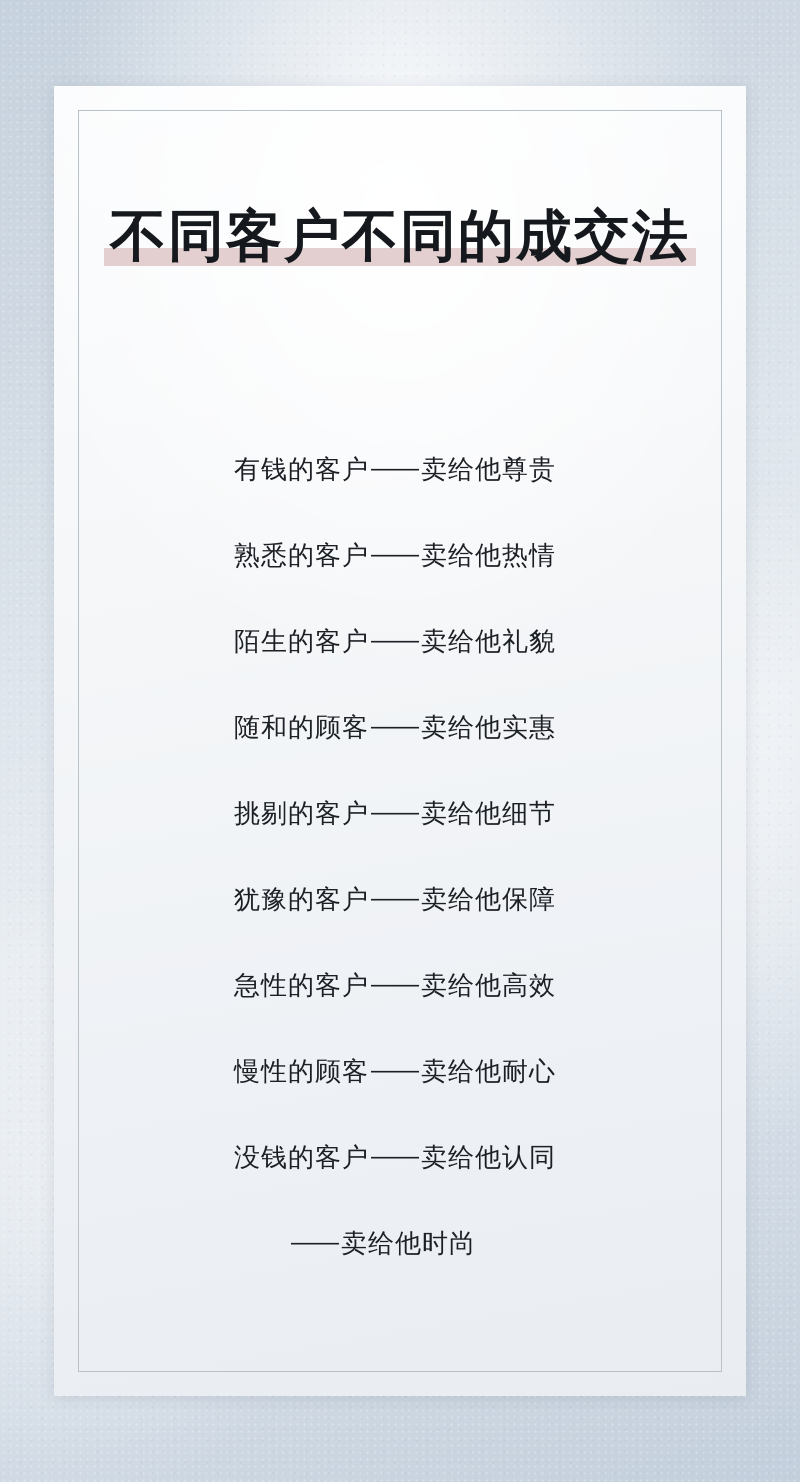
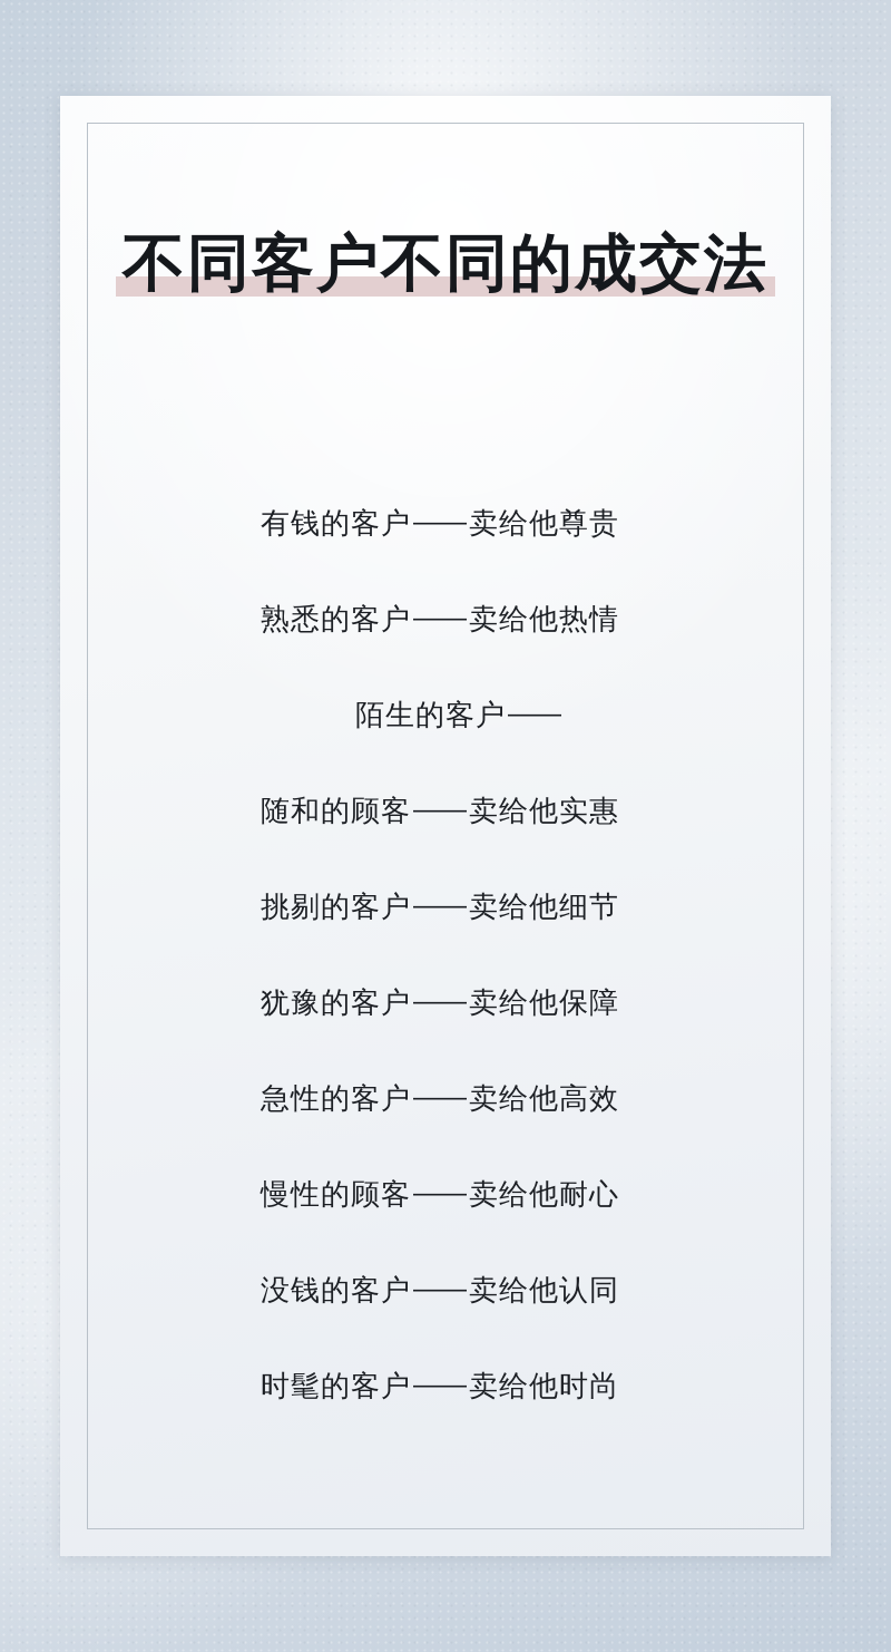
  不同客户不同的成交法
  有钱的客户
  ——
  卖给他尊贵
  熟悉的客户
  ——
  卖给他热情
  陌生的客户
  ——
- 卖给他礼貌
  随和的顾客
  ——
  卖给他实惠
  挑剔的客户
  ——
  卖给他细节
  犹豫的客户
  ——
  卖给他保障
  急性的客户
  ——
  卖给他高效
  慢性的顾客
  ——
  卖给他耐心
  没钱的客户
  ——
  卖给他认同
+ 时髦的客户
  ——
  卖给他时尚
